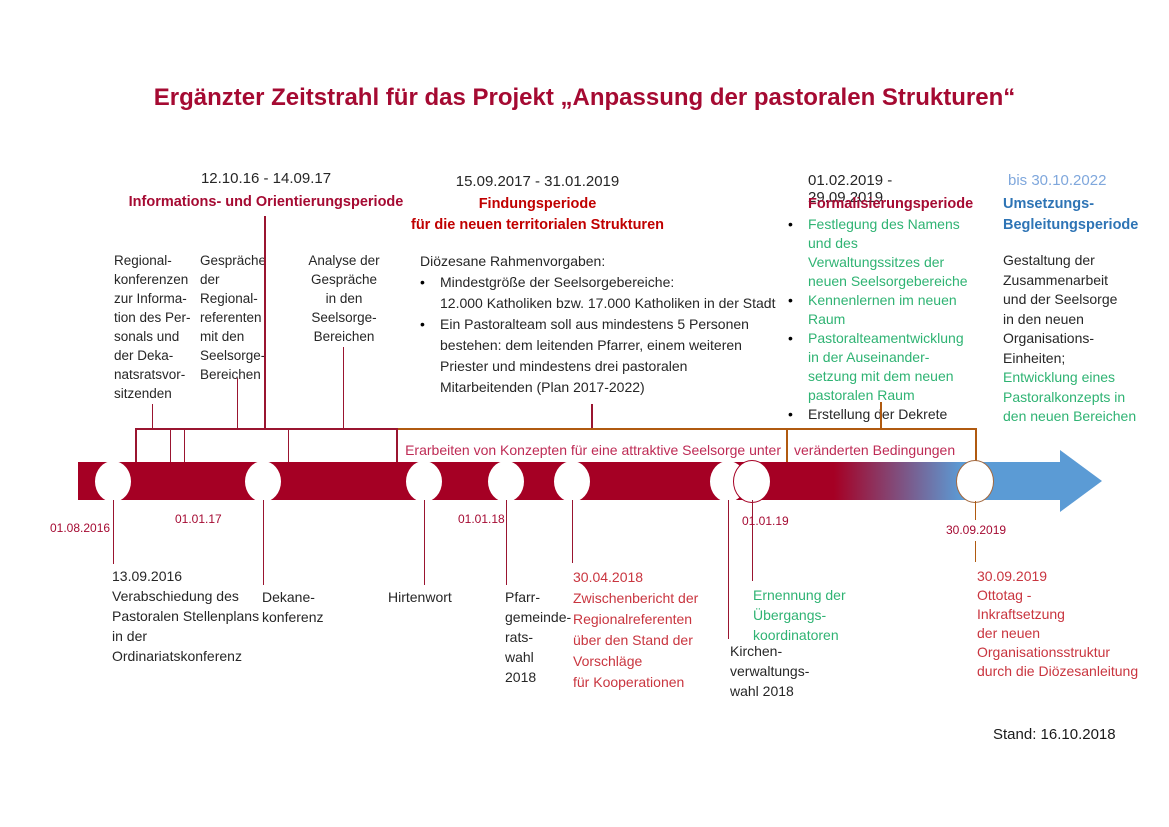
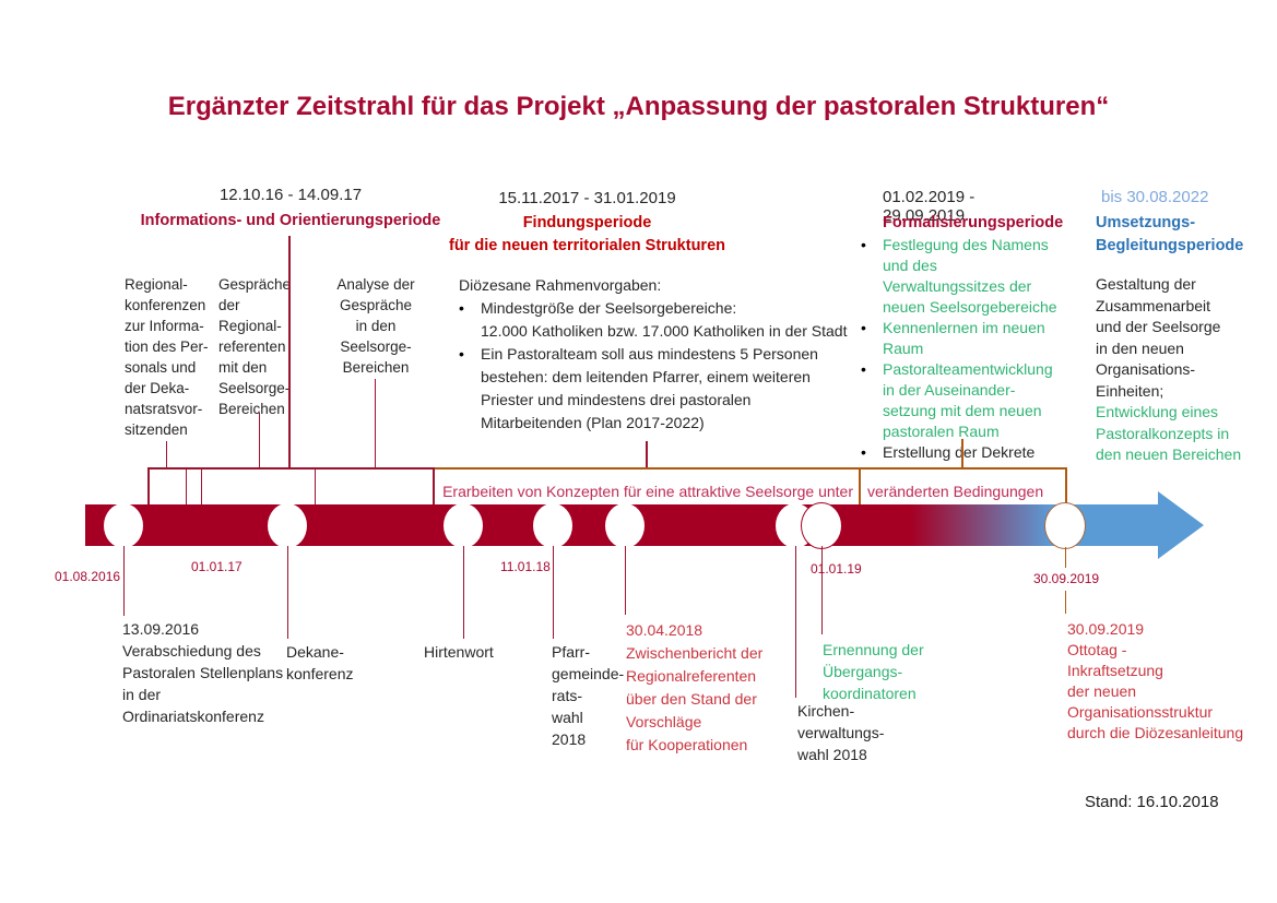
  Ergänzter Zeitstrahl für das Projekt „Anpassung der pastoralen Strukturen“
  12.10.16 - 14.09.17
  Informations- und Orientierungsperiode
- 15.09.2017 - 31.01.2019
+ 15.11.2017 - 31.01.2019
  Findungsperiode
  für die neuen territorialen Strukturen
  01.02.2019 - 29.09.2019
  Formalisierungsperiode
- bis 30.10.2022
+ bis 30.08.2022
  Umsetzungs-
  Begleitungsperiode
  Regional-
  konferenzen
  zur Informa-
  tion des Per-
  sonals und
  der Deka-
  natsratsvor-
  sitzenden
  Gespräche
  der
  Regional-
  referenten
  mit den
  Seelsorge
  Bereichen
  Analyse der
  Gespräche
  in den
  Seelsorge-
  Bereichen
  Diözesane Rahmenvorgaben:
  •
  Mindestgröße der Seelsorgebereiche:
  12.000 Katholiken bzw. 17.000 Katholiken in der Stadt
  •
  Ein Pastoralteam soll aus mindestens 5 Personen
  bestehen: dem leitenden Pfarrer, einem weiteren
  Priester und mindestens drei pastoralen
  Mitarbeitenden (Plan 2017-2022)
  •
  Festlegung des Namens
  und des
  Verwaltungssitzes der
  neuen Seelsorgebereiche
  •
  Kennenlernen im neuen
  Raum
  •
  Pastoralteamentwicklung
  in der Auseinander-
  setzung mit dem neuen
  pastoralen Raum
  •
  Erstellung der Dekrete
  Gestaltung der
  Zusammenarbeit
  und der Seelsorge
  in den neuen
  Organisations-
  Einheiten;
  Entwicklung eines
  Pastoralkonzepts in
  den neuen Bereichen
  Erarbeiten von Konzepten für eine attraktive Seelsorge unter
  veränderten Bedingungen
  01.08.2016
  01.01.17
- 01.01.18
+ 11.01.18
  01.01.19
  30.09.2019
  13.09.2016
  Verabschiedung des
  Pastoralen Stellenplans
  in der
  Ordinariatskonferenz
  Dekane-
  konferenz
  Hirtenwort
  Pfarr-
  gemeinde-
  rats-
  wahl
  2018
  30.04.2018
  Zwischenbericht der
  Regionalreferenten
  über den Stand der
  Vorschläge
  für Kooperationen
  Ernennung der
  Übergangs-
  koordinatoren
  Kirchen-
  verwaltungs-
  wahl 2018
  30.09.2019
  Ottotag -
  Inkraftsetzung
  der neuen
  Organisationsstruktur
  durch die Diözesanleitung
  Stand: 16.10.2018
